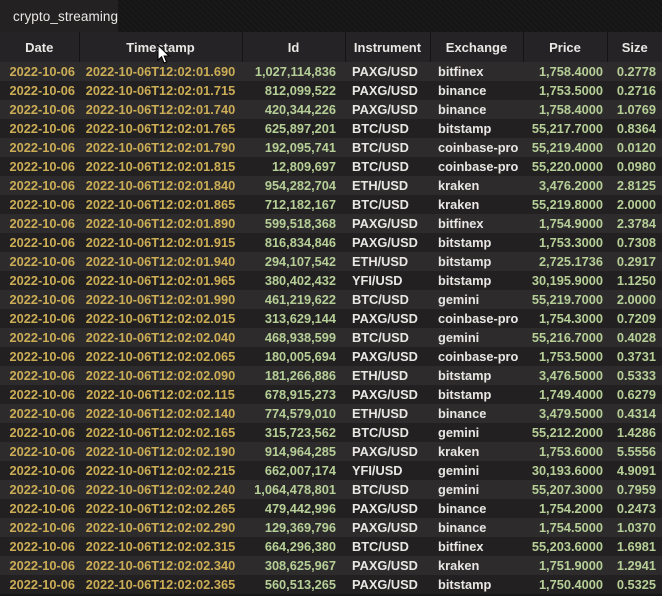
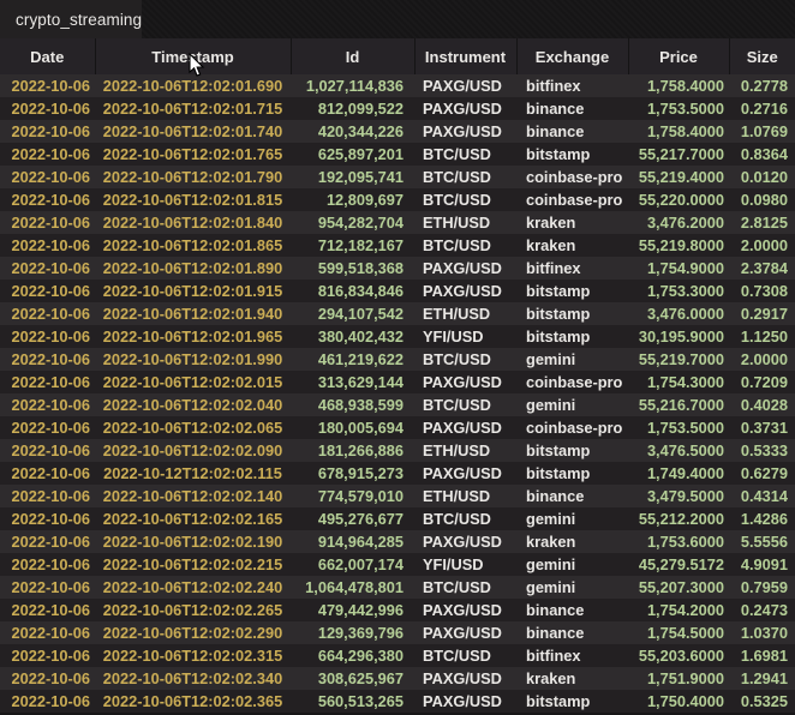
  crypto_streaming
  Date	Timetamp	Id	Instrument	Exchange	Price	Size
  2022-10-06	2022-10-06T12:02:01.690	1,027,114,836	PAXG/USD	bitfinex	1,758.4000	0.2778
  2022-10-06	2022-10-06T12:02:01.715	812,099,522	PAXG/USD	binance	1,753.5000	0.2716
  2022-10-06	2022-10-06T12:02:01.740	420,344,226	PAXG/USD	binance	1,758.4000	1.0769
  2022-10-06	2022-10-06T12:02:01.765	625,897,201	BTC/USD	bitstamp	55,217.7000	0.8364
  2022-10-06	2022-10-06T12:02:01.790	192,095,741	BTC/USD	coinbase-pro	55,219.4000	0.0120
  2022-10-06	2022-10-06T12:02:01.815	12,809,697	BTC/USD	coinbase-pro	55,220.0000	0.0980
  2022-10-06	2022-10-06T12:02:01.840	954,282,704	ETH/USD	kraken	3,476.2000	2.8125
  2022-10-06	2022-10-06T12:02:01.865	712,182,167	BTC/USD	kraken	55,219.8000	2.0000
  2022-10-06	2022-10-06T12:02:01.890	599,518,368	PAXG/USD	bitfinex	1,754.9000	2.3784
  2022-10-06	2022-10-06T12:02:01.915	816,834,846	PAXG/USD	bitstamp	1,753.3000	0.7308
- 2022-10-06	2022-10-06T12:02:01.940	294,107,542	ETH/USD	bitstamp	2,725.1736	0.2917
+ 2022-10-06	2022-10-06T12:02:01.940	294,107,542	ETH/USD	bitstamp	3,476.0000	0.2917
  2022-10-06	2022-10-06T12:02:01.965	380,402,432	YFI/USD	bitstamp	30,195.9000	1.1250
  2022-10-06	2022-10-06T12:02:01.990	461,219,622	BTC/USD	gemini	55,219.7000	2.0000
  2022-10-06	2022-10-06T12:02:02.015	313,629,144	PAXG/USD	coinbase-pro	1,754.3000	0.7209
  2022-10-06	2022-10-06T12:02:02.040	468,938,599	BTC/USD	gemini	55,216.7000	0.4028
  2022-10-06	2022-10-06T12:02:02.065	180,005,694	PAXG/USD	coinbase-pro	1,753.5000	0.3731
  2022-10-06	2022-10-06T12:02:02.090	181,266,886	ETH/USD	bitstamp	3,476.5000	0.5333
- 2022-10-06	2022-10-06T12:02:02.115	678,915,273	PAXG/USD	bitstamp	1,749.4000	0.6279
+ 2022-10-06	2022-10-12T12:02:02.115	678,915,273	PAXG/USD	bitstamp	1,749.4000	0.6279
  2022-10-06	2022-10-06T12:02:02.140	774,579,010	ETH/USD	binance	3,479.5000	0.4314
- 2022-10-06	2022-10-06T12:02:02.165	315,723,562	BTC/USD	gemini	55,212.2000	1.4286
+ 2022-10-06	2022-10-06T12:02:02.165	495,276,677	BTC/USD	gemini	55,212.2000	1.4286
  2022-10-06	2022-10-06T12:02:02.190	914,964,285	PAXG/USD	kraken	1,753.6000	5.5556
- 2022-10-06	2022-10-06T12:02:02.215	662,007,174	YFI/USD	gemini	30,193.6000	4.9091
+ 2022-10-06	2022-10-06T12:02:02.215	662,007,174	YFI/USD	gemini	45,279.5172	4.9091
  2022-10-06	2022-10-06T12:02:02.240	1,064,478,801	BTC/USD	gemini	55,207.3000	0.7959
  2022-10-06	2022-10-06T12:02:02.265	479,442,996	PAXG/USD	binance	1,754.2000	0.2473
  2022-10-06	2022-10-06T12:02:02.290	129,369,796	PAXG/USD	binance	1,754.5000	1.0370
  2022-10-06	2022-10-06T12:02:02.315	664,296,380	BTC/USD	bitfinex	55,203.6000	1.6981
  2022-10-06	2022-10-06T12:02:02.340	308,625,967	PAXG/USD	kraken	1,751.9000	1.2941
  2022-10-06	2022-10-06T12:02:02.365	560,513,265	PAXG/USD	bitstamp	1,750.4000	0.5325
